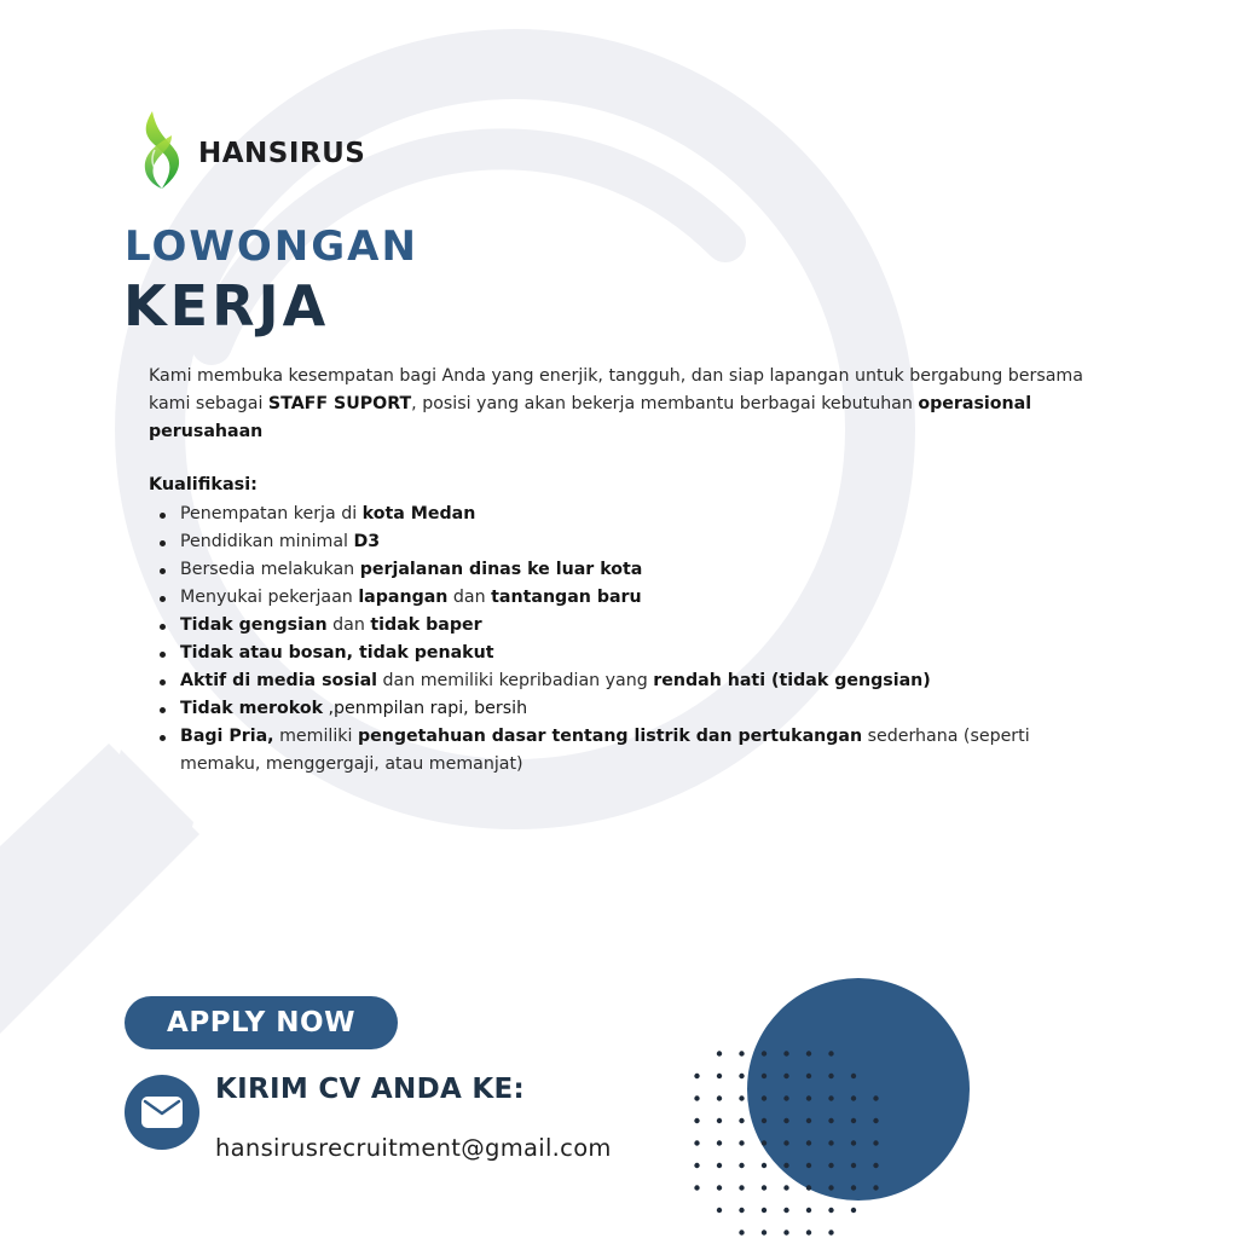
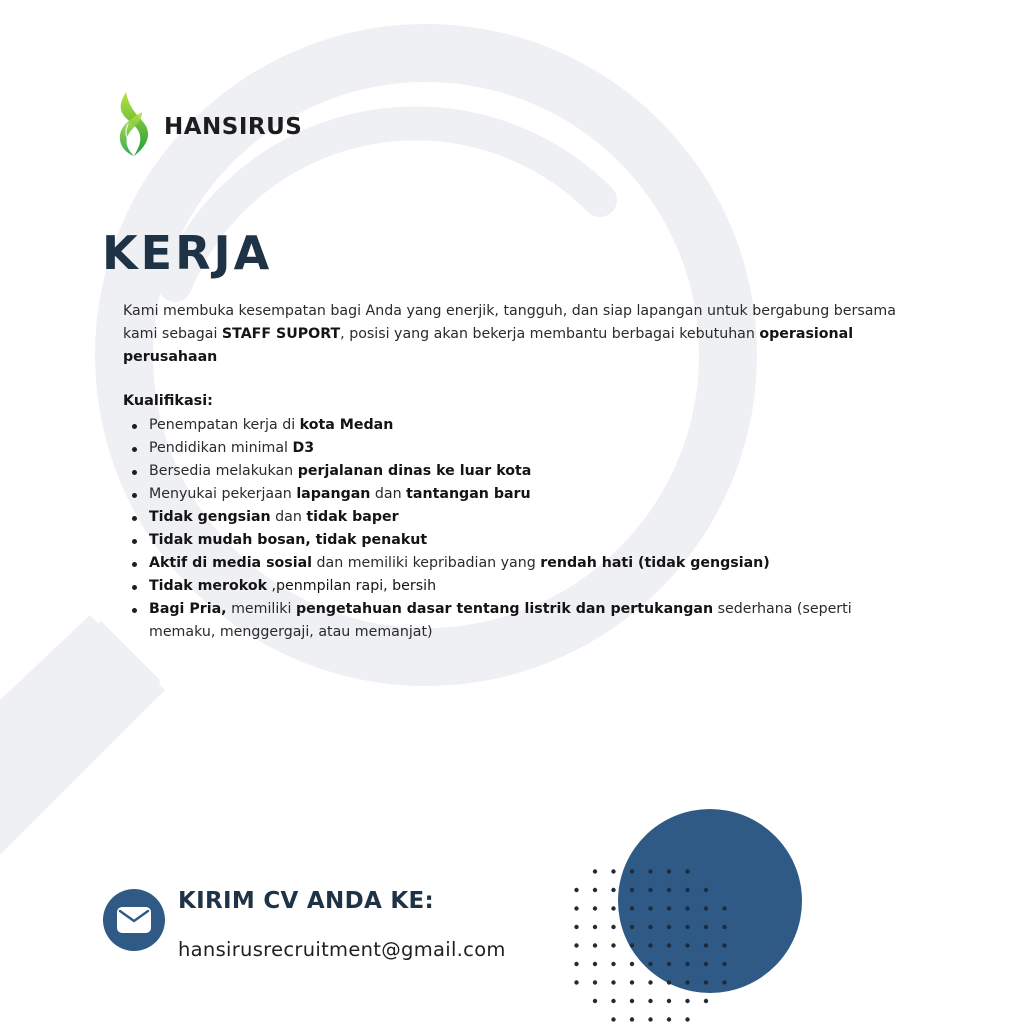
  HANSIRUS
- LOWONGAN
  KERJA
  Kami membuka kesempatan bagi Anda yang enerjik, tangguh, dan siap lapangan untuk bergabung bersama kami sebagai STAFF SUPORT, posisi yang akan bekerja membantu berbagai kebutuhan operasional perusahaan
  Kualifikasi:
  Penempatan kerja di kota Medan
  Pendidikan minimal D3
  Bersedia melakukan perjalanan dinas ke luar kota
  Menyukai pekerjaan lapangan dan tantangan baru
  Tidak gengsian dan tidak baper
- Tidak atau bosan, tidak penakut
+ Tidak mudah bosan, tidak penakut
  Aktif di media sosial dan memiliki kepribadian yang rendah hati (tidak gengsian)
  Tidak merokok ,penmpilan rapi, bersih
  Bagi Pria, memiliki pengetahuan dasar tentang listrik dan pertukangan sederhana (seperti memaku, menggergaji, atau memanjat)
- APPLY NOW
  KIRIM CV ANDA KE:
  hansirusrecruitment@gmail.com
